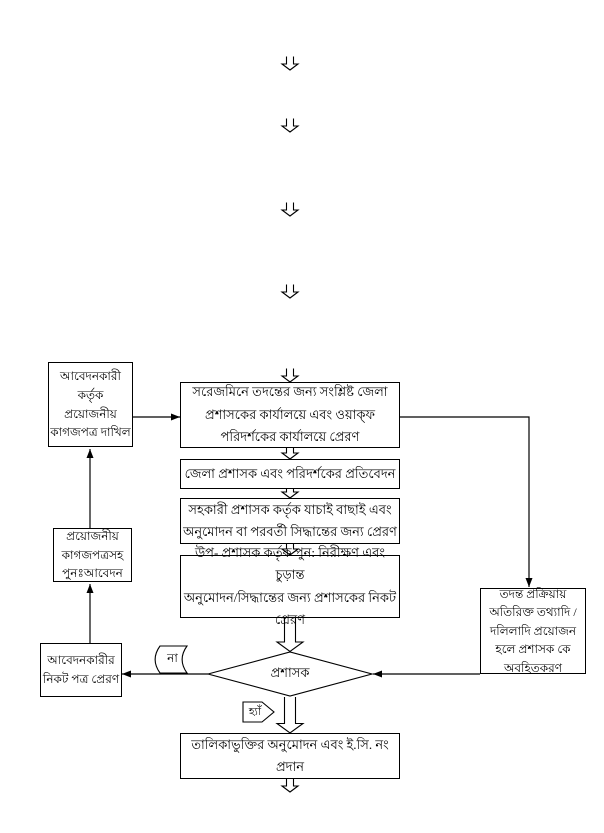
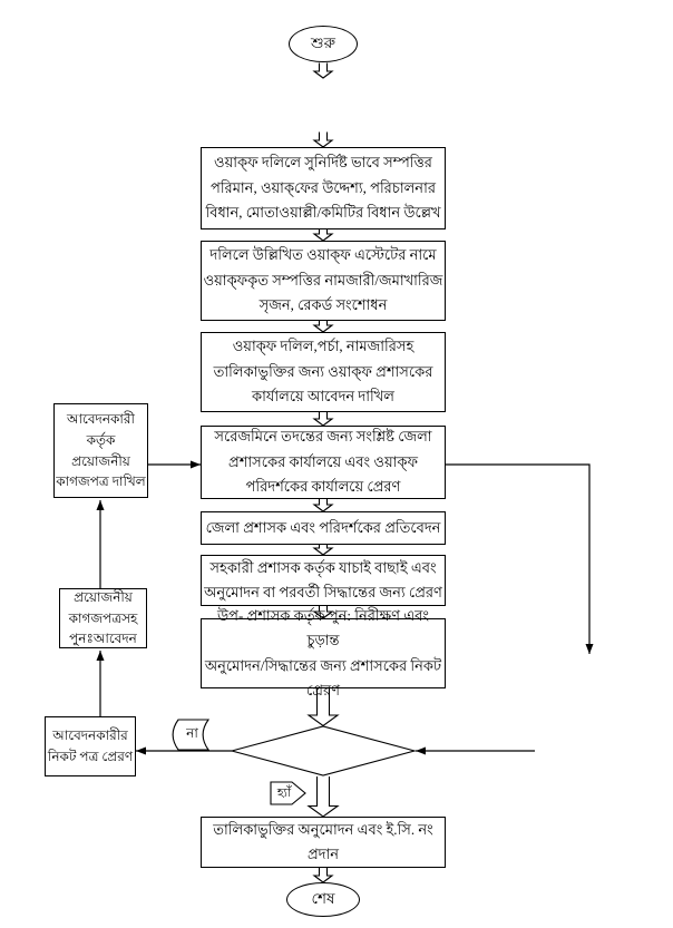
+ শুরু
+ শেষ
+ ওয়াক্‌ফ দলিলে সুনির্দিষ্ট ভাবে সম্পত্তির
+ পরিমান, ওয়াক্‌ফের উদ্দেশ্য, পরিচালনার
+ বিধান, মোতাওয়াল্লী/কমিটির বিধান উল্লেখ
+ দলিলে উল্লিখিত ওয়াক্‌ফ এস্টেটের নামে
+ ওয়াক্‌ফকৃত সম্পত্তির নামজারী/জমাখারিজ
+ সৃজন, রেকর্ড সংশোধন
+ ওয়াক্‌ফ দলিল,পর্চা, নামজারিসহ
+ তালিকাভুক্তির জন্য ওয়াক্‌ফ প্রশাসকের
+ কার্যালয়ে আবেদন দাখিল
  সরেজমিনে তদন্তের জন্য সংশ্লিষ্ট জেলা
  প্রশাসকের কার্যালয়ে এবং ওয়াক্‌ফ
  পরিদর্শকের কার্যালয়ে প্রেরণ
  জেলা প্রশাসক এবং পরিদর্শকের প্রতিবেদন
  সহকারী প্রশাসক কর্তৃক যাচাই বাছাই এবং
  অনুমোদন বা পরবর্তী সিদ্ধান্তের জন্য প্রেরণ
  উপ- প্রশাসক কর্তৃক পুন: নিরীক্ষণ এবং চুড়ান্ত
  অনুমোদন/সিদ্ধান্তের জন্য প্রশাসকের নিকট
  প্রেরণ
  তালিকাভুক্তির অনুমোদন এবং ই.সি. নং
  প্রদান
  আবেদনকারী
  কর্তৃক
  প্রয়োজনীয়
  কাগজপত্র দাখিল
  প্রয়োজনীয়
  কাগজপত্রসহ
  পুনঃআবেদন
  আবেদনকারীর
  নিকট পত্র প্রেরণ
- তদন্ত প্রক্রিয়ায়
- অতিরিক্ত তথ্যাদি /
- দলিলাদি প্রয়োজন
- হলে প্রশাসক কে
- অবহিতকরণ
- প্রশাসক
  না
  হ্যাঁ
